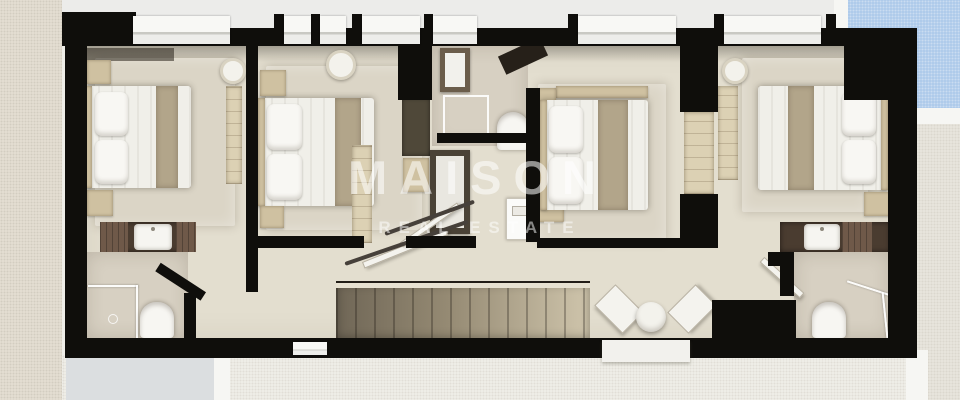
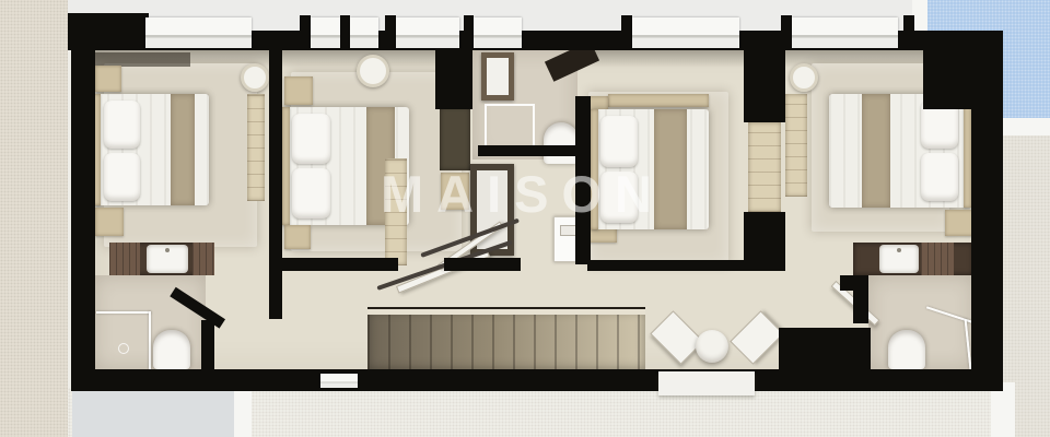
  MAISON
- REAL ESTATE
